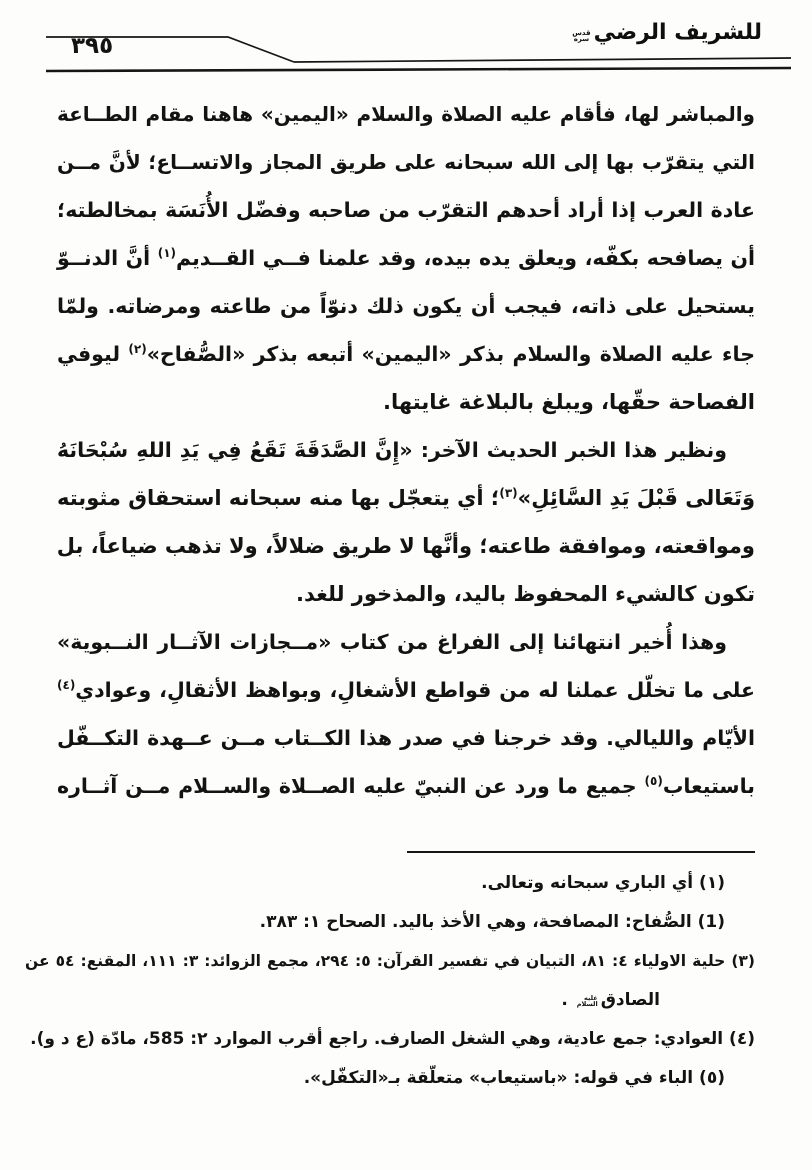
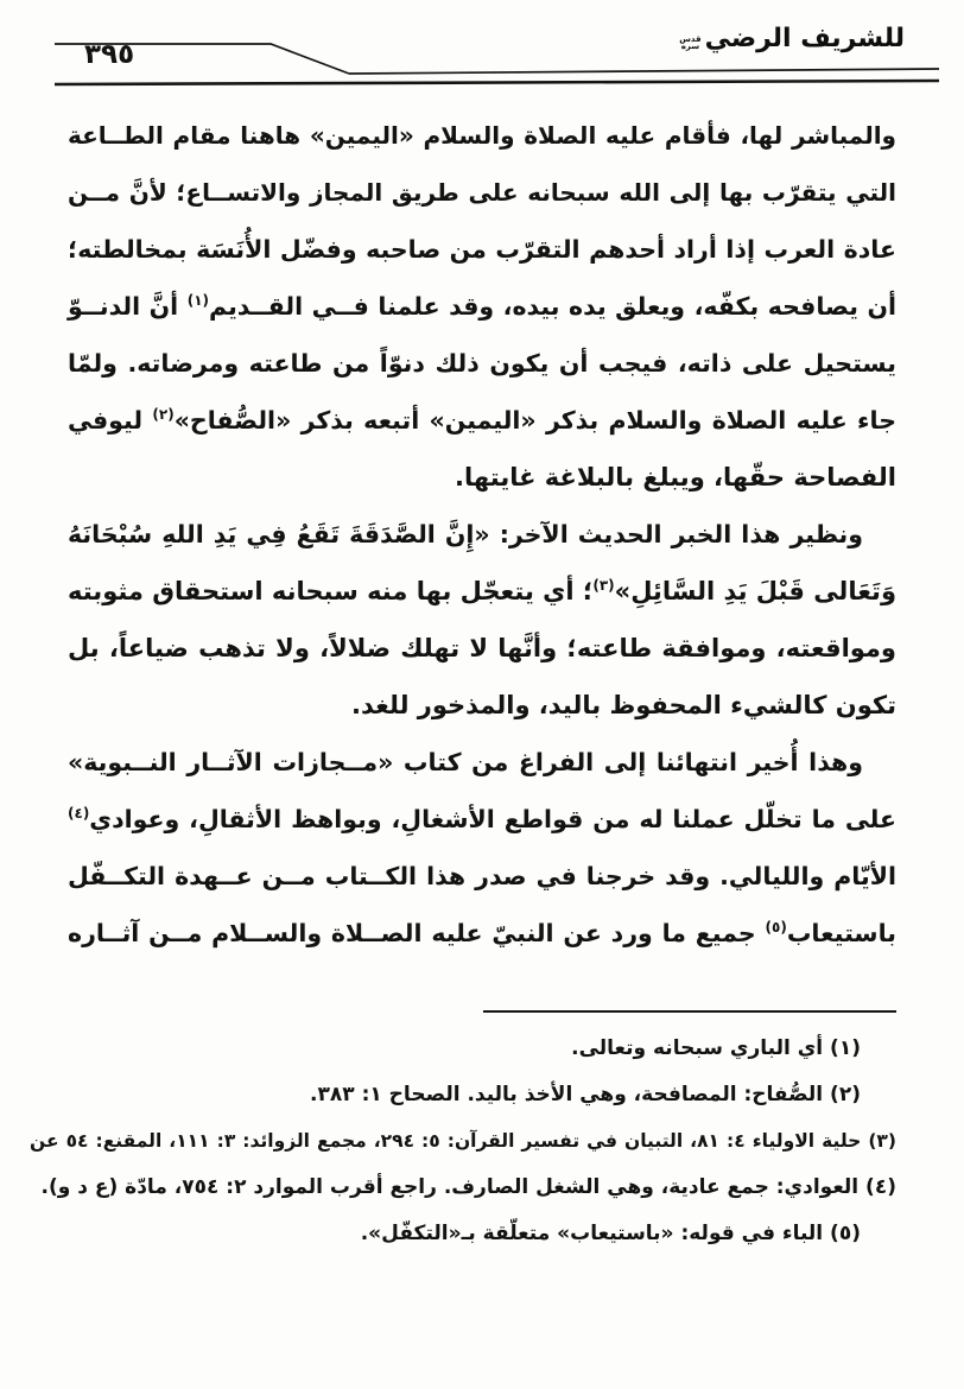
  للشريف الرضي
  قدس
  سره
  ٣٩٥
  والمباشر لها، فأقام عليه الصلاة والسلام «اليمين» هاهنا مقام الطــاعة
  التي يتقرّب بها إلى الله سبحانه على طريق المجاز والاتســاع؛ لأنَّ مــن
  عادة العرب إذا أراد أحدهم التقرّب من صاحبه وفضّل الأُنَسَة بمخالطته؛
  أن يصافحه بكفّه، ويعلق يده بيده، وقد علمنا فــي القــديم(١) أنَّ الدنــوّ
  يستحيل على ذاته، فيجب أن يكون ذلك دنوّاً من طاعته ومرضاته. ولمّا
  جاء عليه الصلاة والسلام بذكر «اليمين» أتبعه بذكر «الصُّفاح»(٢) ليوفي
  الفصاحة حقّها، ويبلغ بالبلاغة غايتها.
  ونظير هذا الخبر الحديث الآخر: «إِنَّ الصَّدَقَةَ تَقَعُ فِي يَدِ اللهِ سُبْحَانَهُ
  وَتَعَالى قَبْلَ يَدِ السَّائِلِ»(٣)؛ أي يتعجّل بها منه سبحانه استحقاق مثوبته
- ومواقعته، وموافقة طاعته؛ وأنَّها لا طريق ضلالاً، ولا تذهب ضياعاً، بل
+ ومواقعته، وموافقة طاعته؛ وأنَّها لا تهلك ضلالاً، ولا تذهب ضياعاً، بل
  تكون كالشيء المحفوظ باليد، والمذخور للغد.
  وهذا أُخير انتهائنا إلى الفراغ من كتاب «مــجازات الآثــار النــبوية»
  على ما تخلّل عملنا له من قواطع الأشغالِ، وبواهظ الأثقالِ، وعوادي(٤)
  الأيّام والليالي. وقد خرجنا في صدر هذا الكــتاب مــن عــهدة التكــفّل
  باستيعاب(٥) جميع ما ورد عن النبيّ عليه الصــلاة والســلام مــن آثــاره
  (١) أي الباري سبحانه وتعالى.
- (1) الصُّفاح: المصافحة، وهي الأخذ باليد. الصحاح ١: ٣٨٣.
+ (٢) الصُّفاح: المصافحة، وهي الأخذ باليد. الصحاح ١: ٣٨٣.
  (٣) حلية الاولياء ٤: ٨١، التبيان في تفسير القرآن: ٥: ٢٩٤، مجمع الزوائد: ٣: ١١١، المقنع: ٥٤ عن
- الصادق
- عليه
- السلام
- .
- (٤) العوادي: جمع عادية، وهي الشغل الصارف. راجع أقرب الموارد ٢: 585، مادّة (ع د و).
+ (٤) العوادي: جمع عادية، وهي الشغل الصارف. راجع أقرب الموارد ٢: ٧٥٤، مادّة (ع د و).
  (٥) الباء في قوله: «باستيعاب» متعلّقة بـ«التكفّل».
